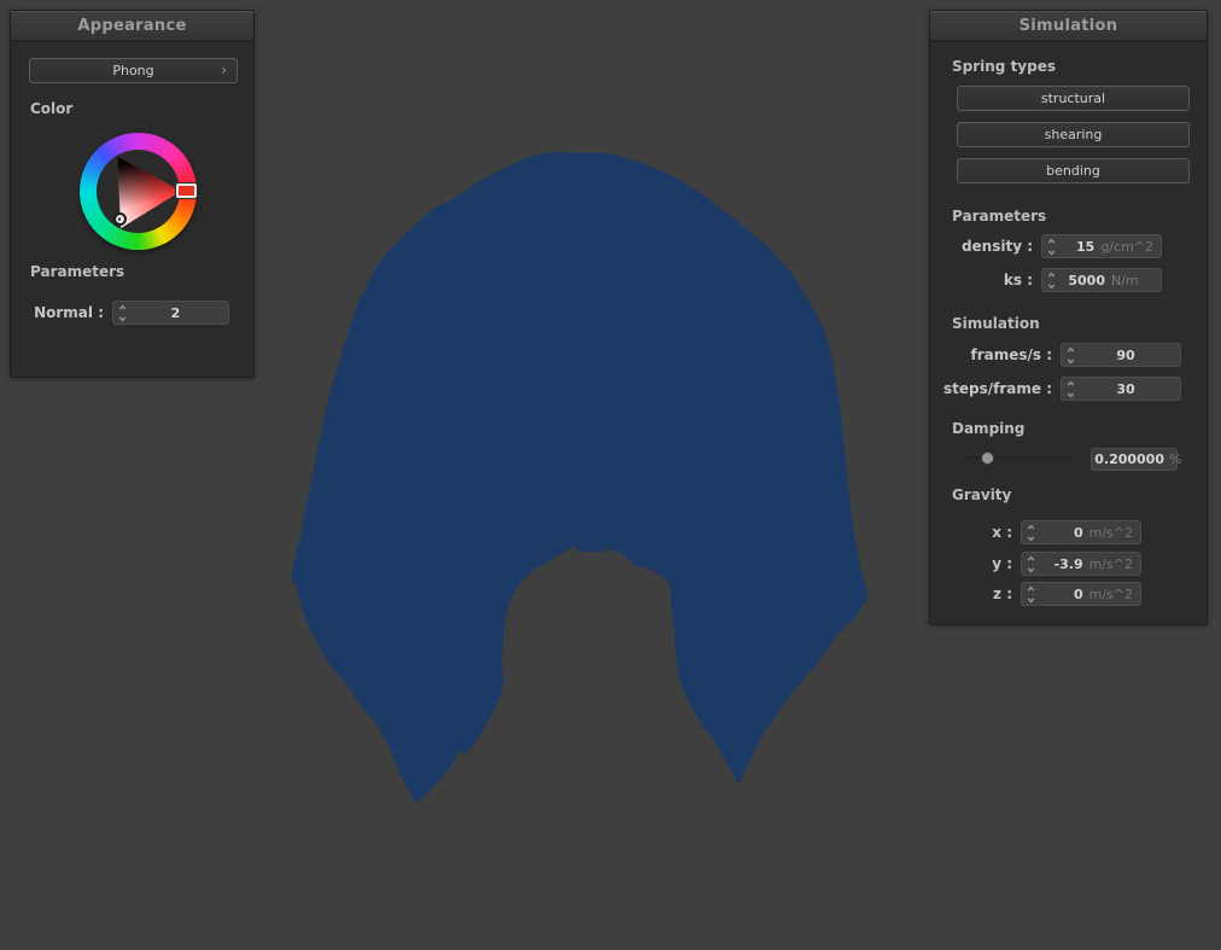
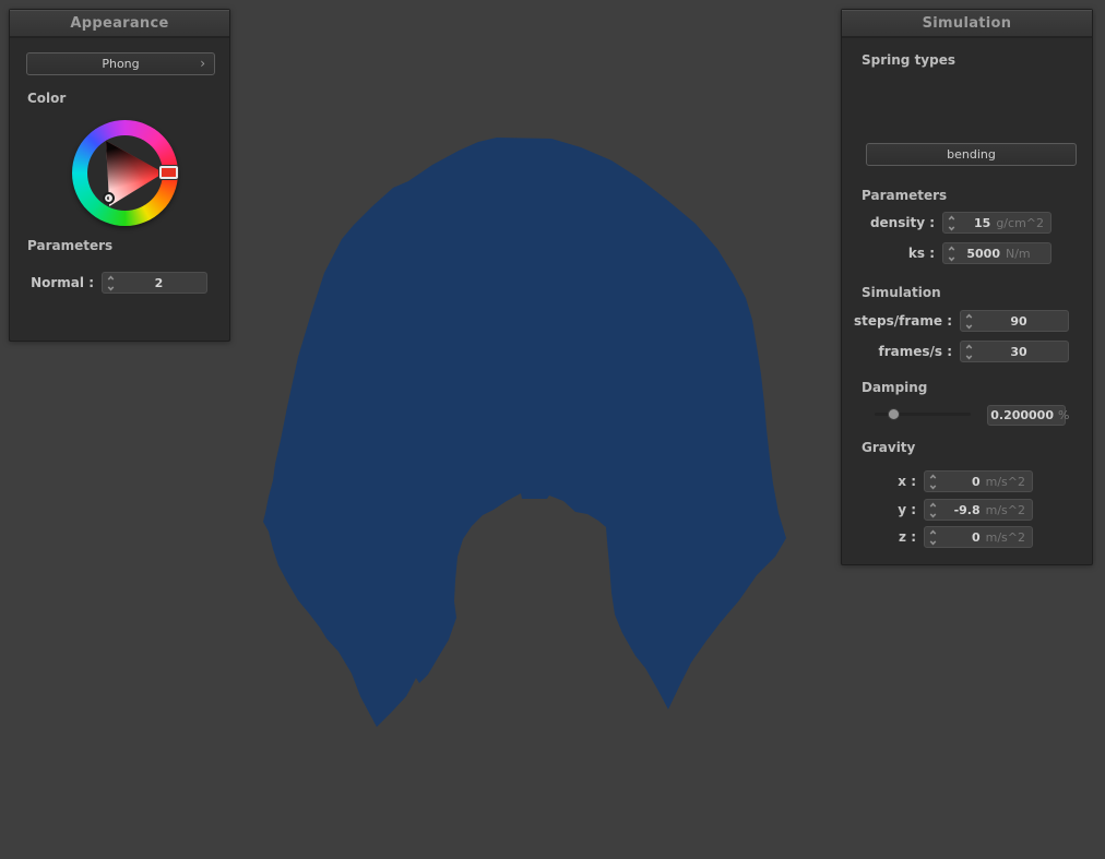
  Appearance
  Phong
  ›
  Color
  Parameters
  Normal :
  2
  Simulation
  Spring types
- structural
- shearing
  bending
  Parameters
  density :
  15
  g/cm^2
  ks :
  5000
  N/m
  Simulation
- frames/s :
+ steps/frame :
  90
- steps/frame :
+ frames/s :
  30
  Damping
  0.200000
  %
  Gravity
  x :
  0
  m/s^2
  y :
- -3.9
+ -9.8
  m/s^2
  z :
  0
  m/s^2
